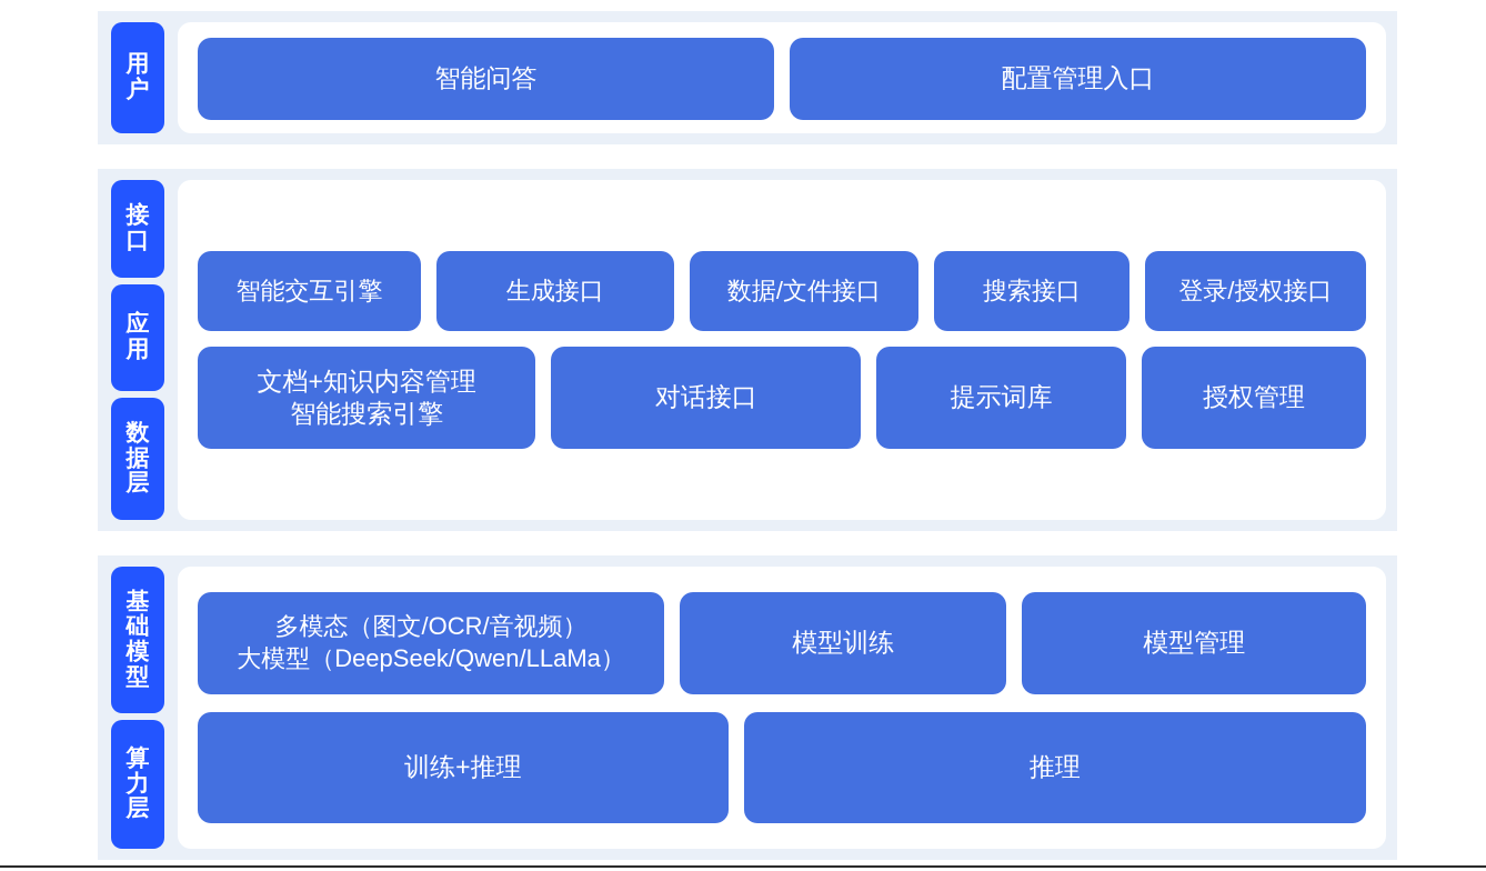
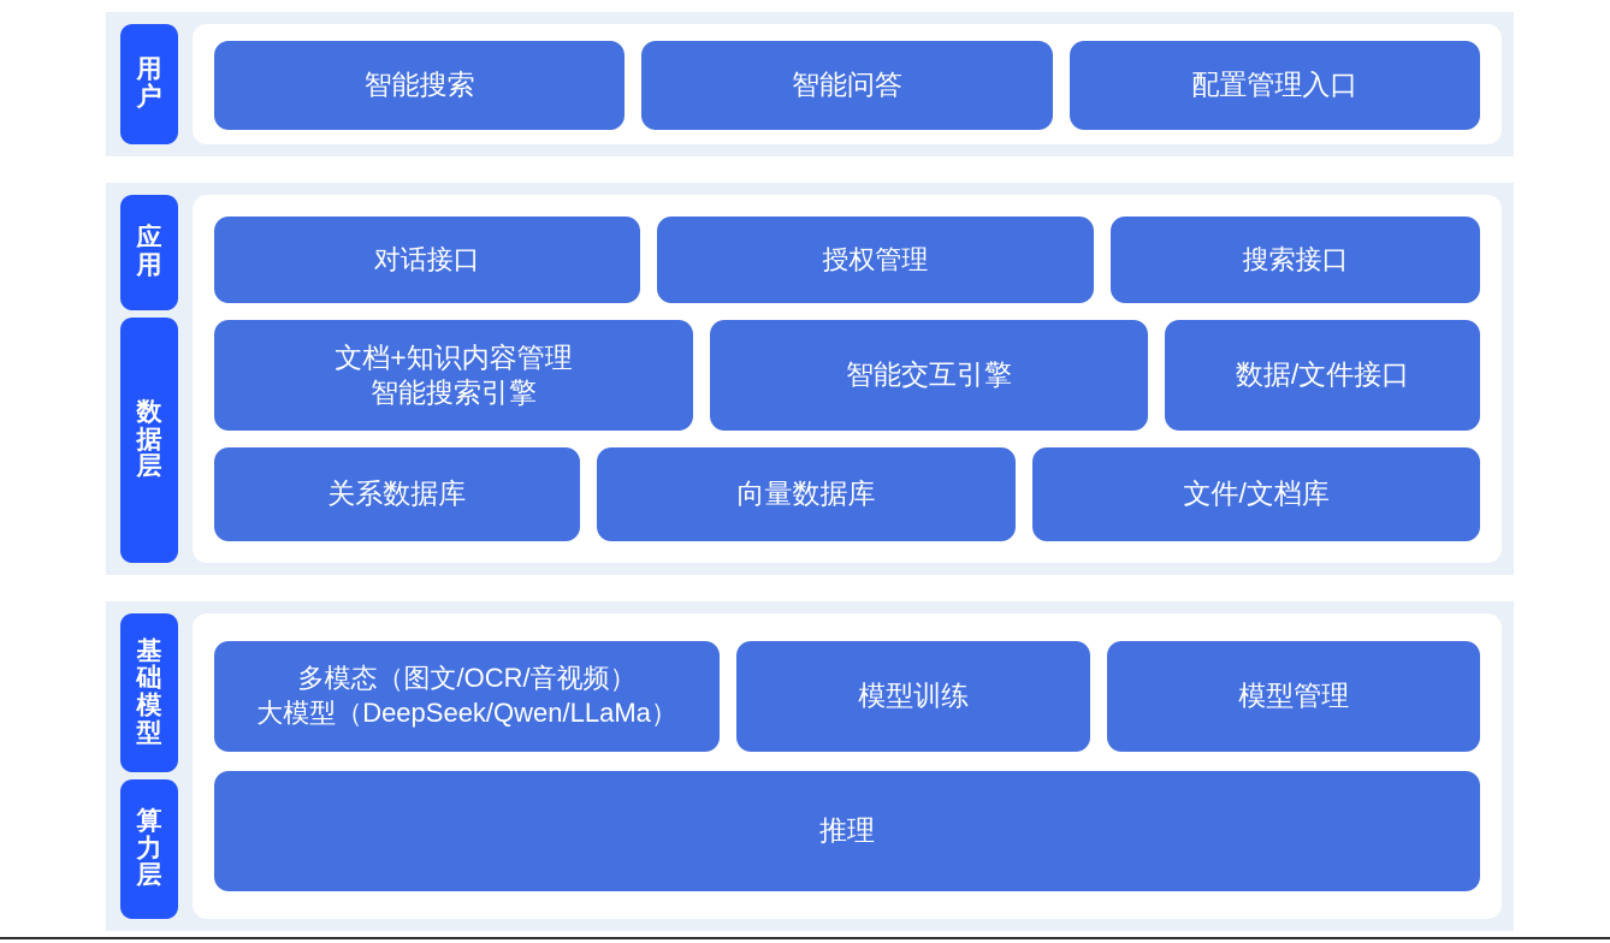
  用户
+ 智能搜索
  智能问答
  配置管理入口
- 接口
  应用
  数据层
- 智能交互引擎
+ 对话接口
- 生成接口
- 数据/文件接口
+ 授权管理
  搜索接口
- 登录/授权接口
  文档+知识内容管理
  智能搜索引擎
- 对话接口
+ 智能交互引擎
- 提示词库
- 授权管理
+ 数据/文件接口
+ 关系数据库
+ 向量数据库
+ 文件/文档库
  基础模型
  算力层
  多模态（图文/OCR/音视频）
  大模型（DeepSeek/Qwen/LLaMa）
  模型训练
  模型管理
- 训练+推理
  推理
